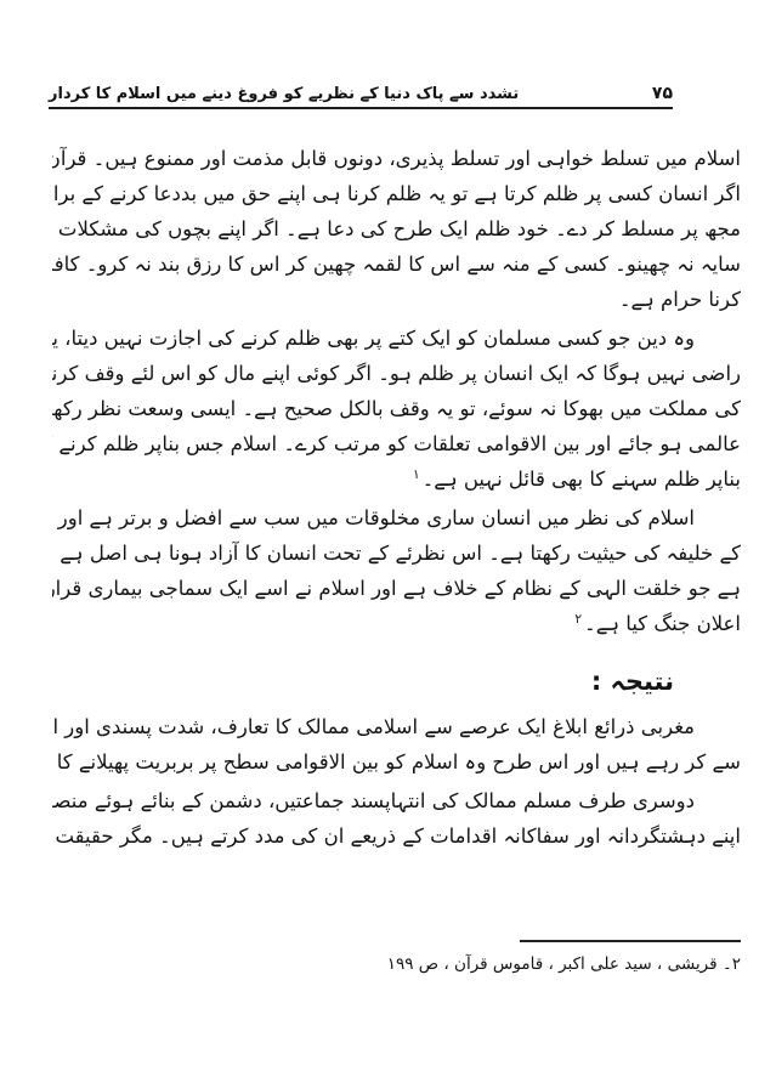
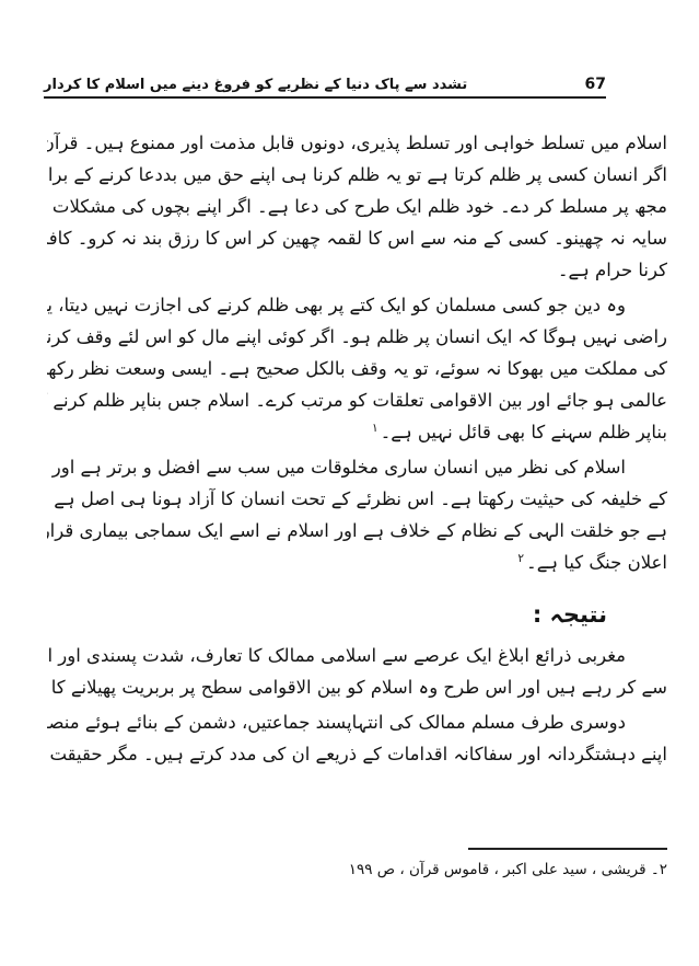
  تشدد سے پاک دنیا کے نظریے کو فروغ دینے میں اسلام کا کردار
- ۷۵
+ 67
  اسلام میں تسلط خواہی اور تسلط پذیری، دونوں قابل مذمت اور ممنوع ہیں۔ قرآن
  اگر انسان کسی پر ظلم کرتا ہے تو یہ ظلم کرنا ہی اپنے حق میں بددعا کرنے کے برا
  مجھ پر مسلط کر دے۔ خود ظلم ایک طرح کی دعا ہے۔ اگر اپنے بچوں کی مشکلات
  سایہ نہ چھینو۔ کسی کے منہ سے اس کا لقمہ چھین کر اس کا رزق بند نہ کرو۔ کاف
  کرنا حرام ہے۔
  وہ دین جو کسی مسلمان کو ایک کتے پر بھی ظلم کرنے کی اجازت نہیں دیتا، ی
  راضی نہیں ہوگا کہ ایک انسان پر ظلم ہو۔ اگر کوئی اپنے مال کو اس لئے وقف کرن
  کی مملکت میں بھوکا نہ سوئے، تو یہ وقف بالکل صحیح ہے۔ ایسی وسعت نظر رکھ
  عالمی ہو جائے اور بین الاقوامی تعلقات کو مرتب کرے۔ اسلام جس بناپر ظلم کرنے
  بناپر ظلم سہنے کا بھی قائل نہیں ہے۔۱
  اسلام کی نظر میں انسان ساری مخلوقات میں سب سے افضل و برتر ہے اور
  کے خلیفہ کی حیثیت رکھتا ہے۔ اس نظرئے کے تحت انسان کا آزاد ہونا ہی اصل ہے
  ہے جو خلقت الہی کے نظام کے خلاف ہے اور اسلام نے اسے ایک سماجی بیماری قرا
  اعلان جنگ کیا ہے۔۲
  نتیجہ :
  مغربی ذرائع ابلاغ ایک عرصے سے اسلامی ممالک کا تعارف، شدت پسندی اور ا
  سے کر رہے ہیں اور اس طرح وہ اسلام کو بین الاقوامی سطح پر بربریت پھیلانے کا
  دوسری طرف مسلم ممالک کی انتہاپسند جماعتیں، دشمن کے بنائے ہوئے منص
  اپنے دہشتگردانہ اور سفاکانہ اقدامات کے ذریعے ان کی مدد کرتے ہیں۔ مگر حقیقت
  ۲۔ قریشی ، سید علی اکبر ، قاموس قرآن ، ص ۱۹۹
